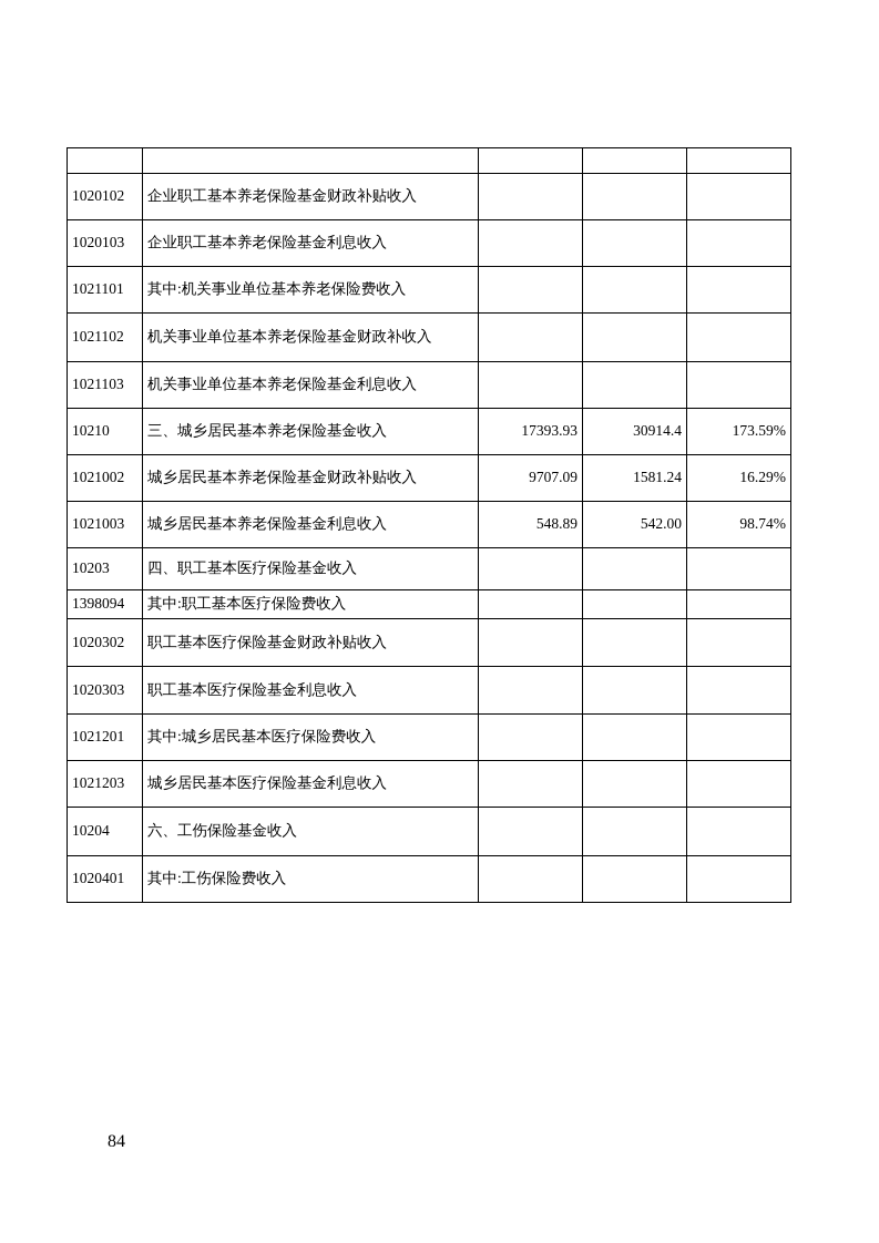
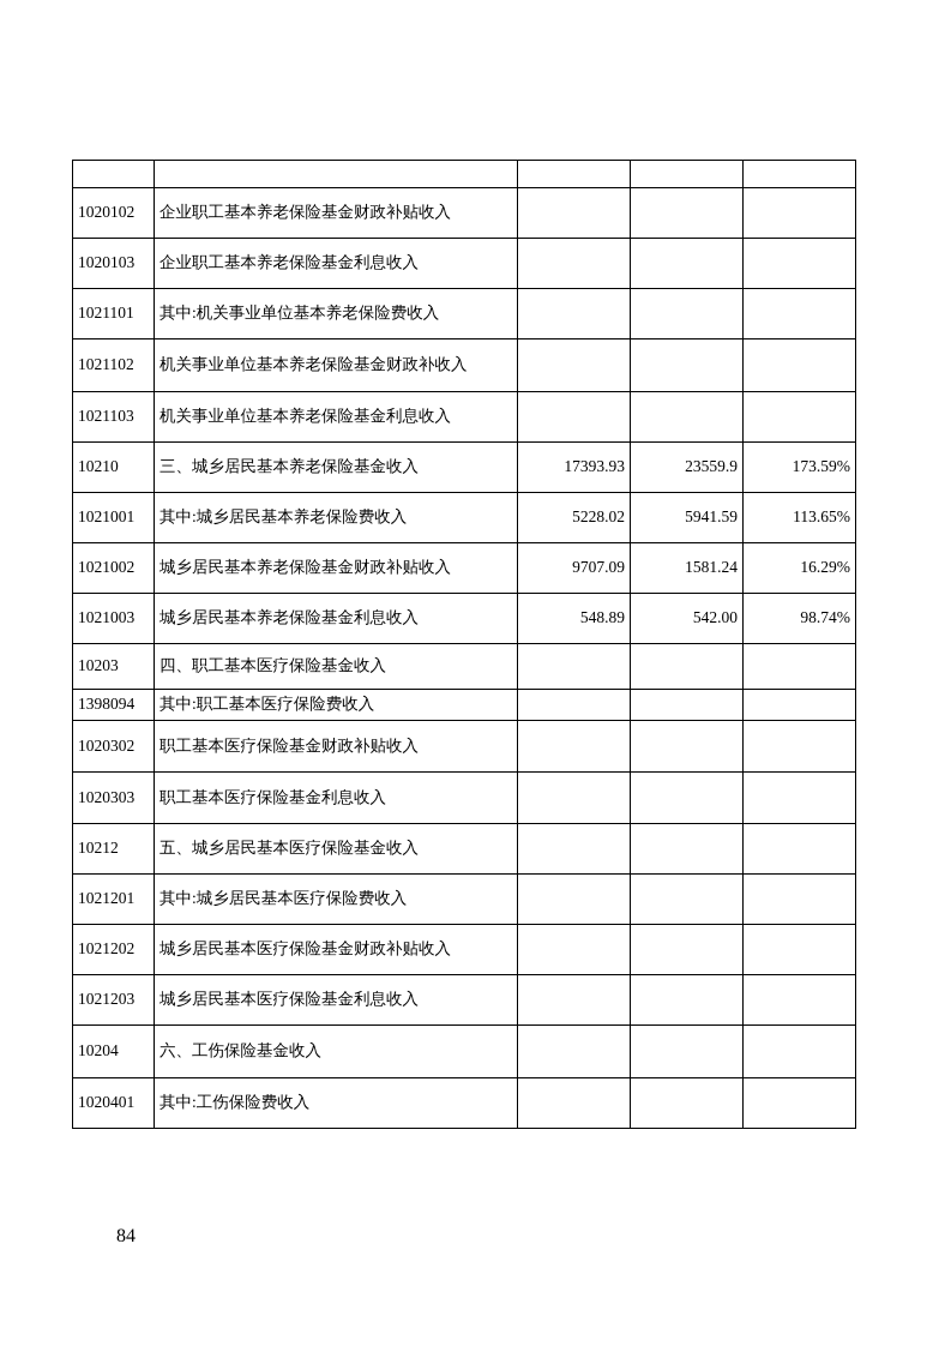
  1020102	企业职工基本养老保险基金财政补贴收入
  1020103	企业职工基本养老保险基金利息收入
  1021101	其中:机关事业单位基本养老保险费收入
  1021102	机关事业单位基本养老保险基金财政补收入
  1021103	机关事业单位基本养老保险基金利息收入
- 10210	三、城乡居民基本养老保险基金收入	17393.93	30914.4	173.59%
+ 10210	三、城乡居民基本养老保险基金收入	17393.93	23559.9	173.59%
+ 1021001	其中:城乡居民基本养老保险费收入	5228.02	5941.59	113.65%
  1021002	城乡居民基本养老保险基金财政补贴收入	9707.09	1581.24	16.29%
  1021003	城乡居民基本养老保险基金利息收入	548.89	542.00	98.74%
  10203	四、职工基本医疗保险基金收入
  1398094	其中:职工基本医疗保险费收入
  1020302	职工基本医疗保险基金财政补贴收入
  1020303	职工基本医疗保险基金利息收入
+ 10212	五、城乡居民基本医疗保险基金收入
  1021201	其中:城乡居民基本医疗保险费收入
+ 1021202	城乡居民基本医疗保险基金财政补贴收入
  1021203	城乡居民基本医疗保险基金利息收入
  10204	六、工伤保险基金收入
  1020401	其中:工伤保险费收入
  84
